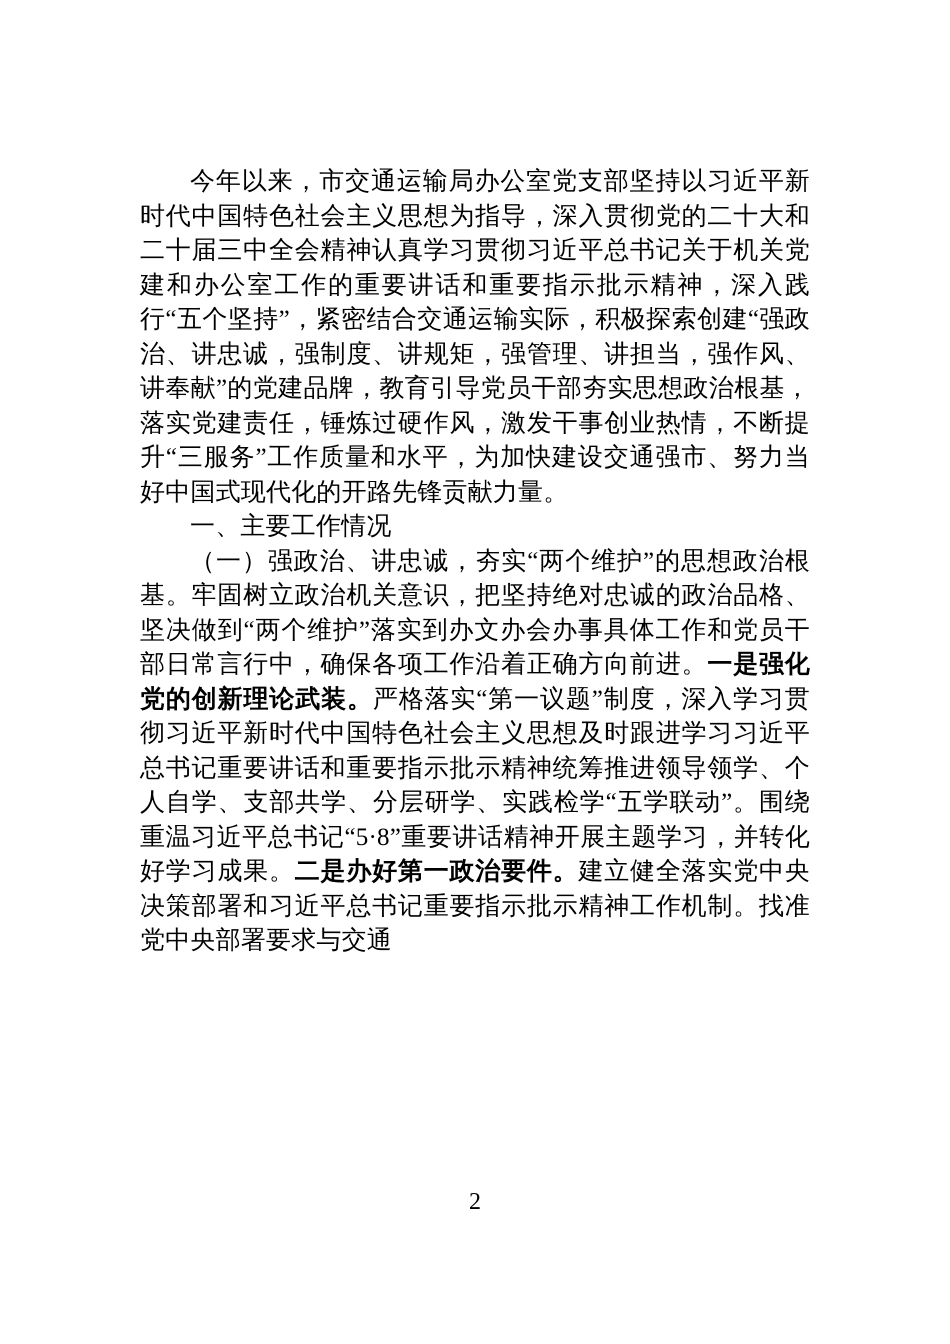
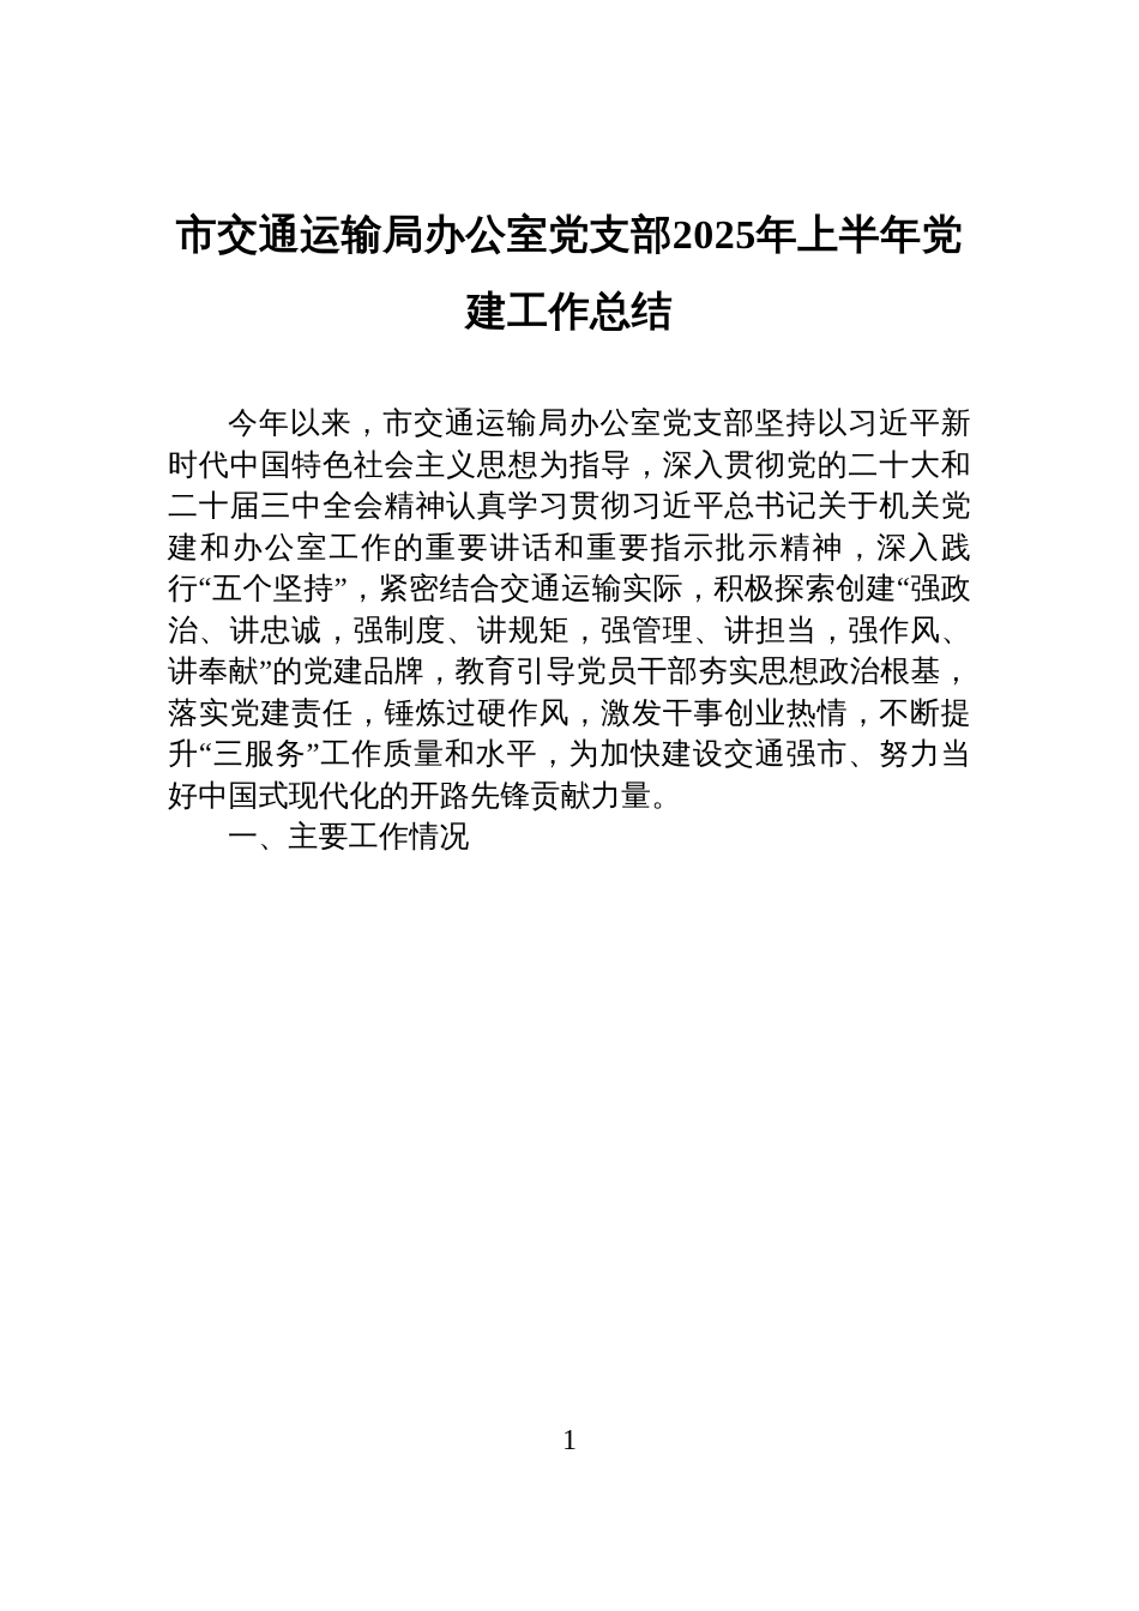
+ 市交通运输局办公室党支部2025年上半年党建工作总结
  今年以来，市交通运输局办公室党支部坚持以习近平新时代中国特色社会主义思想为指导，深入贯彻党的二十大和二十届三中全会精神认真学习贯彻习近平总书记关于机关党建和办公室工作的重要讲话和重要指示批示精神，深入践行“五个坚持”，紧密结合交通运输实际，积极探索创建“强政治、讲忠诚，强制度、讲规矩，强管理、讲担当，强作风、讲奉献”的党建品牌，教育引导党员干部夯实思想政治根基，落实党建责任，锤炼过硬作风，激发干事创业热情，不断提升“三服务”工作质量和水平，为加快建设交通强市、努力当好中国式现代化的开路先锋贡献力量。
  一、主要工作情况
- （一）强政治、讲忠诚，夯实“两个维护”的思想政治根基。牢固树立政治机关意识，把坚持绝对忠诚的政治品格、坚决做到“两个维护”落实到办文办会办事具体工作和党员干部日常言行中，确保各项工作沿着正确方向前进。一是强化党的创新理论武装。严格落实“第一议题”制度，深入学习贯彻习近平新时代中国特色社会主义思想及时跟进学习习近平总书记重要讲话和重要指示批示精神统筹推进领导领学、个人自学、支部共学、分层研学、实践检学“五学联动”。围绕重温习近平总书记“5·8”重要讲话精神开展主题学习，并转化好学习成果。二是办好第一政治要件。建立健全落实党中央决策部署和习近平总书记重要指示批示精神工作机制。找准党中央部署要求与交通
- 2
+ 1
